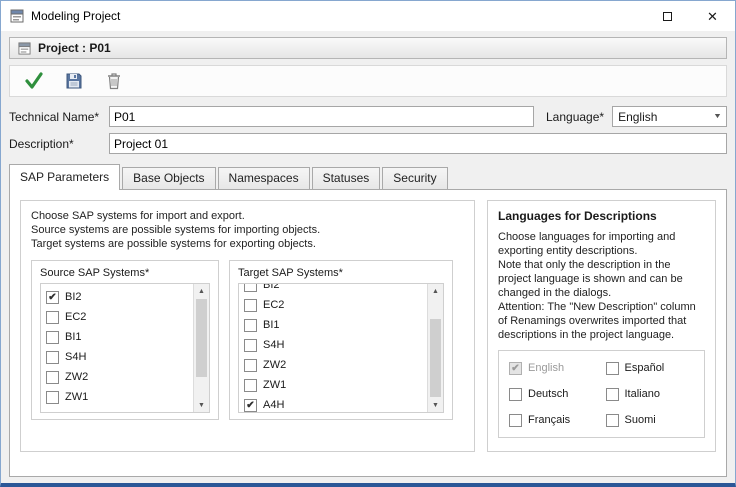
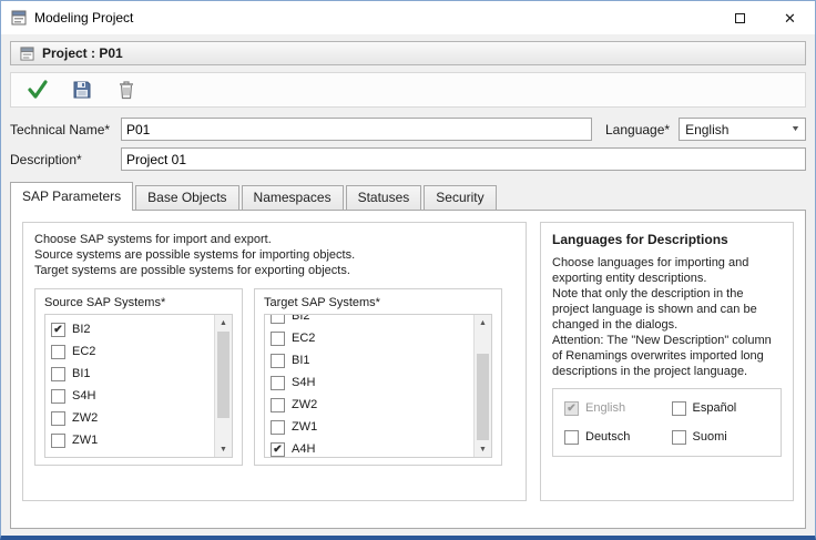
  Modeling Project
  ✕
  Project : P01
  Technical Name*
  P01
  Language*
  English
  Description*
  Project 01
  SAP Parameters
  Base Objects
  Namespaces
  Statuses
  Security
  Choose SAP systems for import and export.
  Source systems are possible systems for importing objects.
  Target systems are possible systems for exporting objects.
  Source SAP Systems*
  ✔
  BI2
  EC2
  BI1
  S4H
  ZW2
  ZW1
  Target SAP Systems*
  BI2
  EC2
  BI1
  S4H
  ZW2
  ZW1
  ✔
  A4H
  Languages for Descriptions
  Choose languages for importing and exporting entity descriptions.
  Note that only the description in the project language is shown and can be changed in the dialogs.
- Attention: The "New Description" column of Renamings overwrites imported that descriptions in the project language.
+ Attention: The "New Description" column of Renamings overwrites imported long descriptions in the project language.
  ✔
  English
  Español
  Deutsch
- Italiano
- Français
  Suomi
